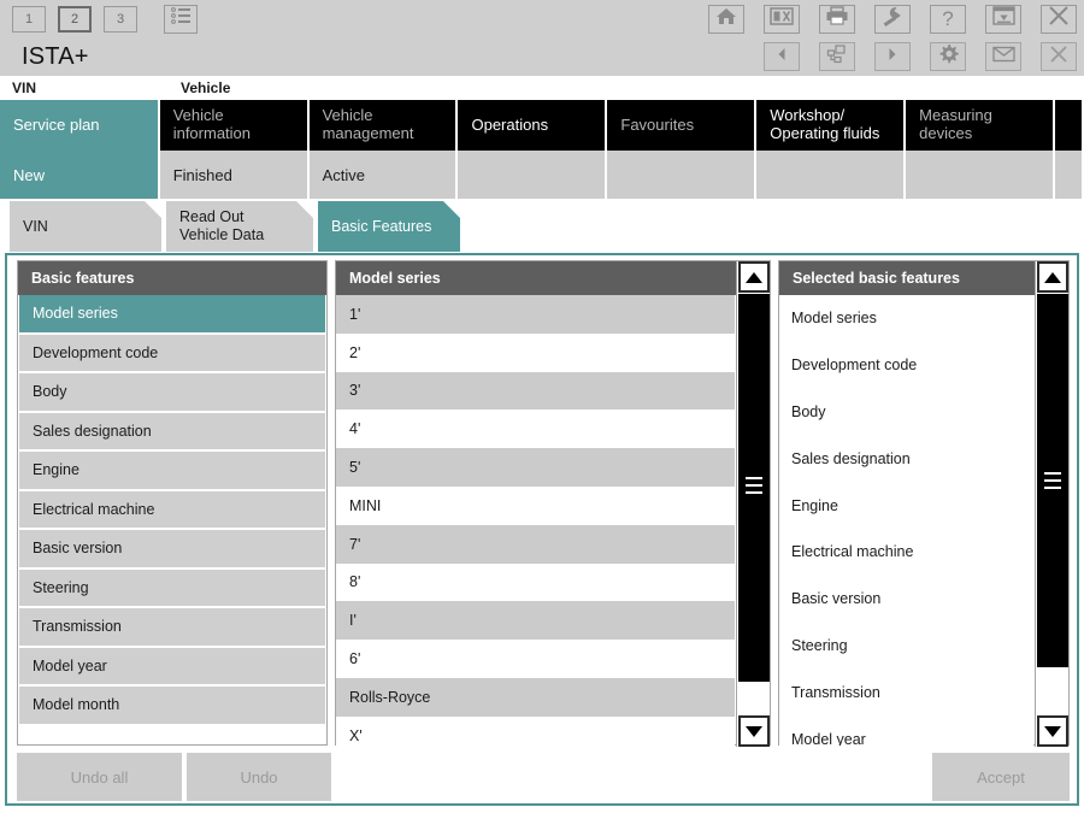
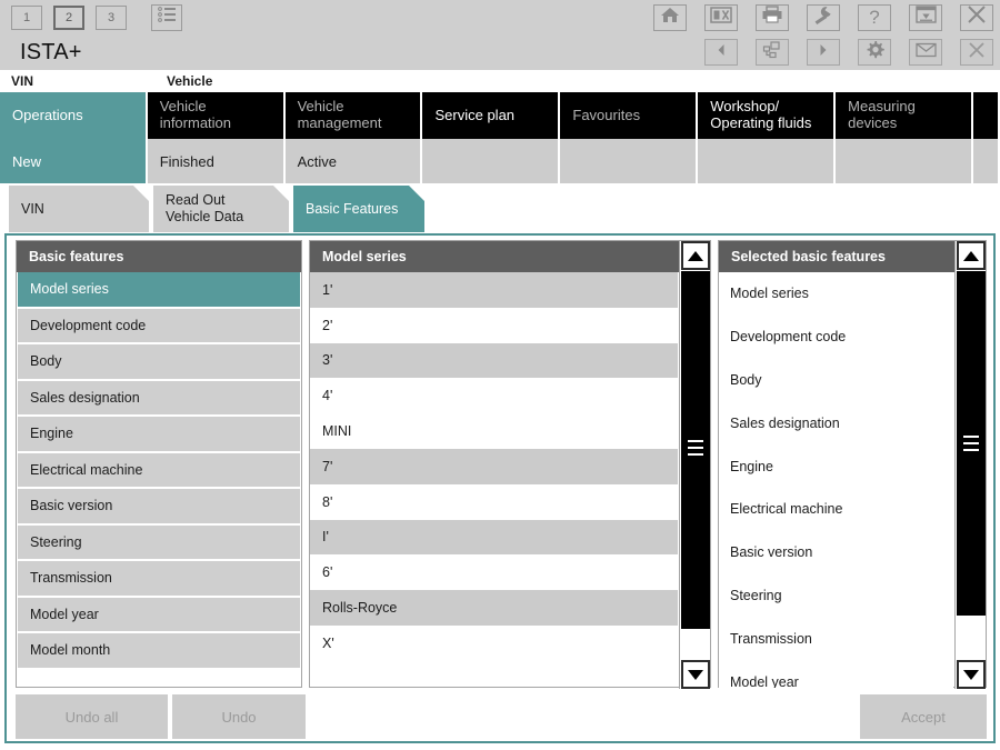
  1
  2
  3
  ?
  ISTA+
  VIN
  Vehicle
- Service plan
+ Operations
  Vehicle information
  Vehicle
  management
- Operations
+ Service plan
  Favourites
  Workshop/
  Operating fluids
  Measuring devices
  New
  Finished
  Active
  VIN
  Read Out
  Vehicle Data
  Basic Features
  Basic features
  Model series
  Development code
  Body
  Sales designation
  Engine
  Electrical machine
  Basic version
  Steering
  Transmission
  Model year
  Model month
  Model series
  1'
  2'
  3'
  4'
- 5'
  MINI
  7'
  8'
  I'
  6'
  Rolls-Royce
  X'
  Selected basic features
  Model series
  Development code
  Body
  Sales designation
  Engine
  Electrical machine
  Basic version
  Steering
  Transmission
  Model year
  Undo all
  Undo
  Accept
